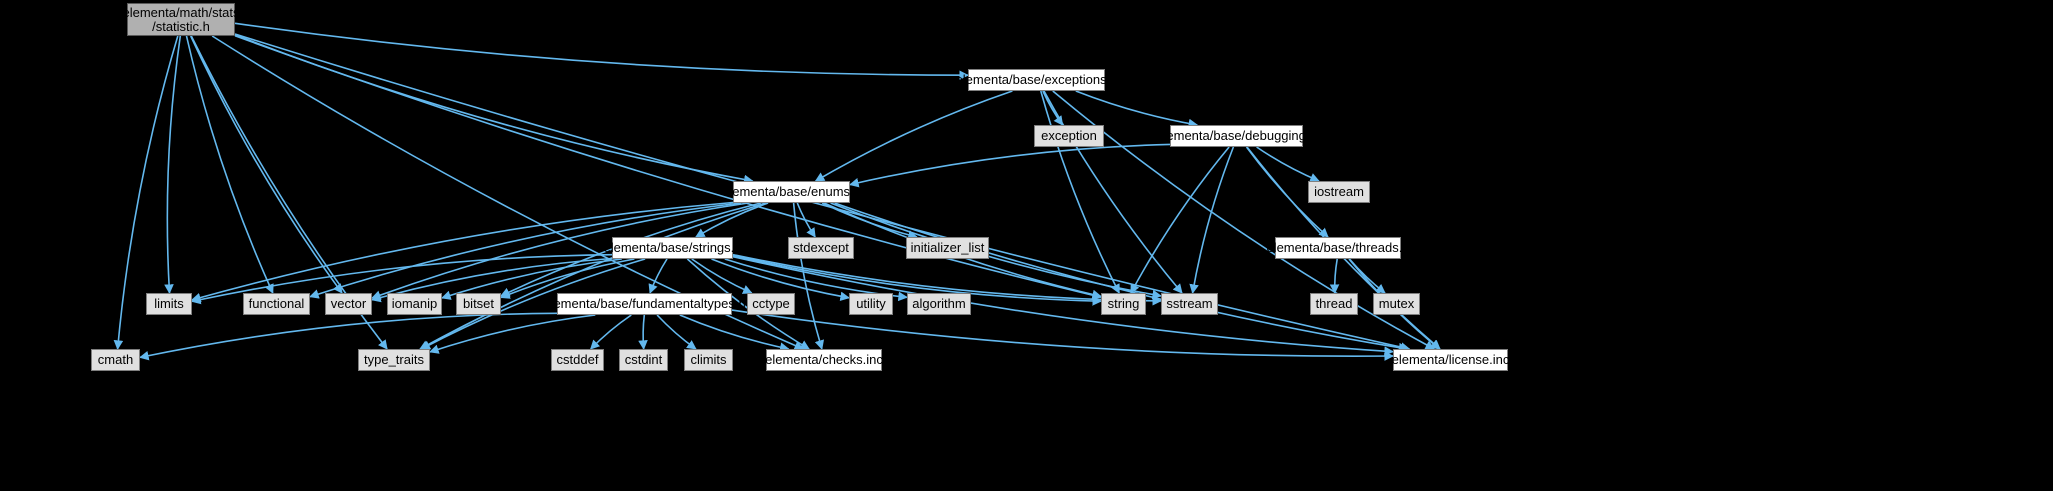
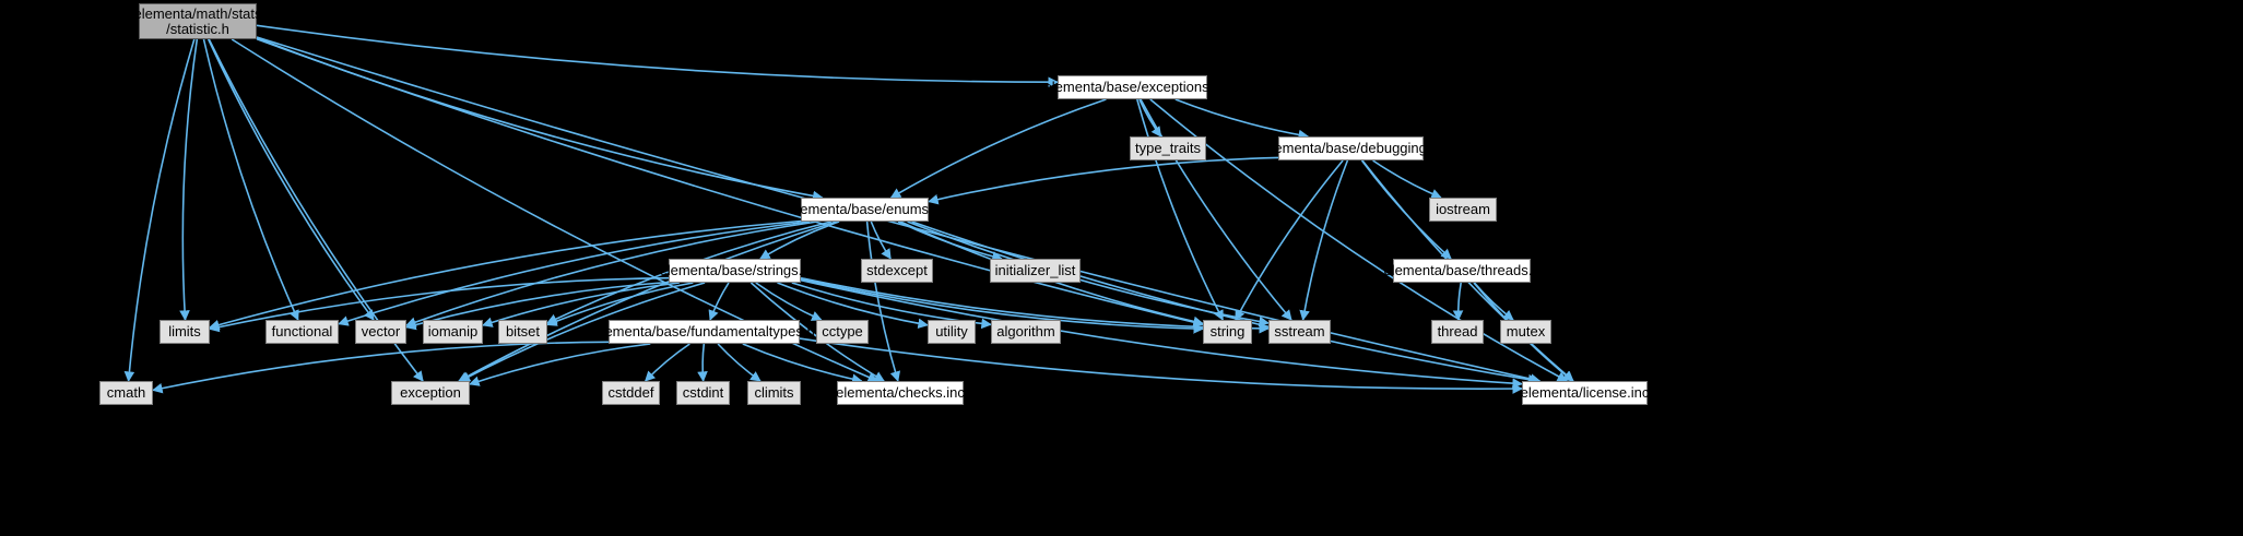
  elementa/math/stats
  /statistic.h
  elementa/base/exceptions.h
- exception
+ type_traits
  elementa/base/debugging.h
  iostream
  elementa/base/enums.h
  elementa/base/threads.h
  elementa/base/strings.h
  stdexcept
  initializer_list
  limits
  functional
  vector
  iomanip
  bitset
  elementa/base/fundamentaltypes.h
  cctype
  utility
  algorithm
  string
  sstream
  thread
  mutex
  cmath
- type_traits
+ exception
  cstddef
  cstdint
  climits
  elementa/checks.inc
  elementa/license.inc
